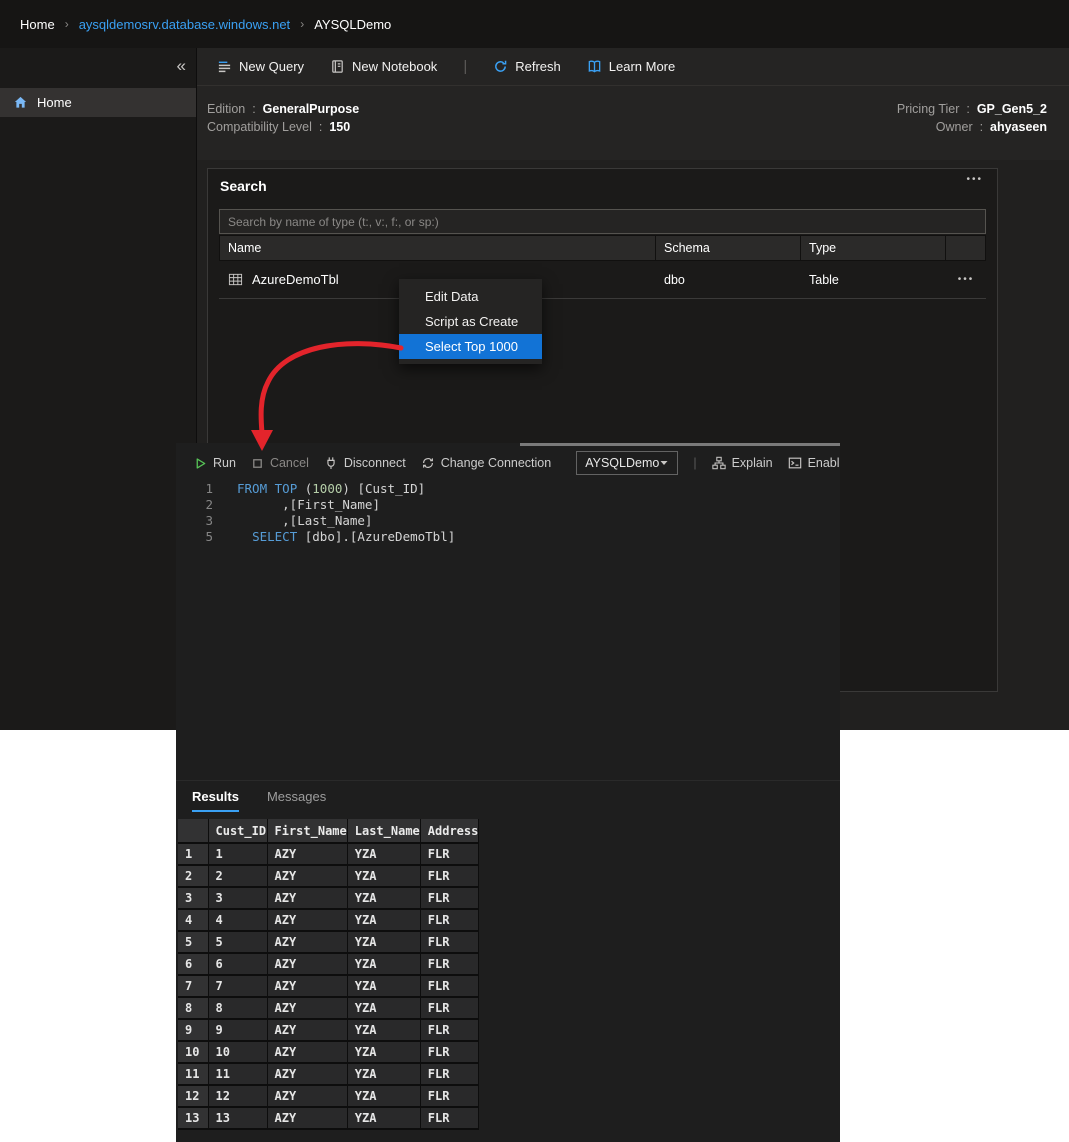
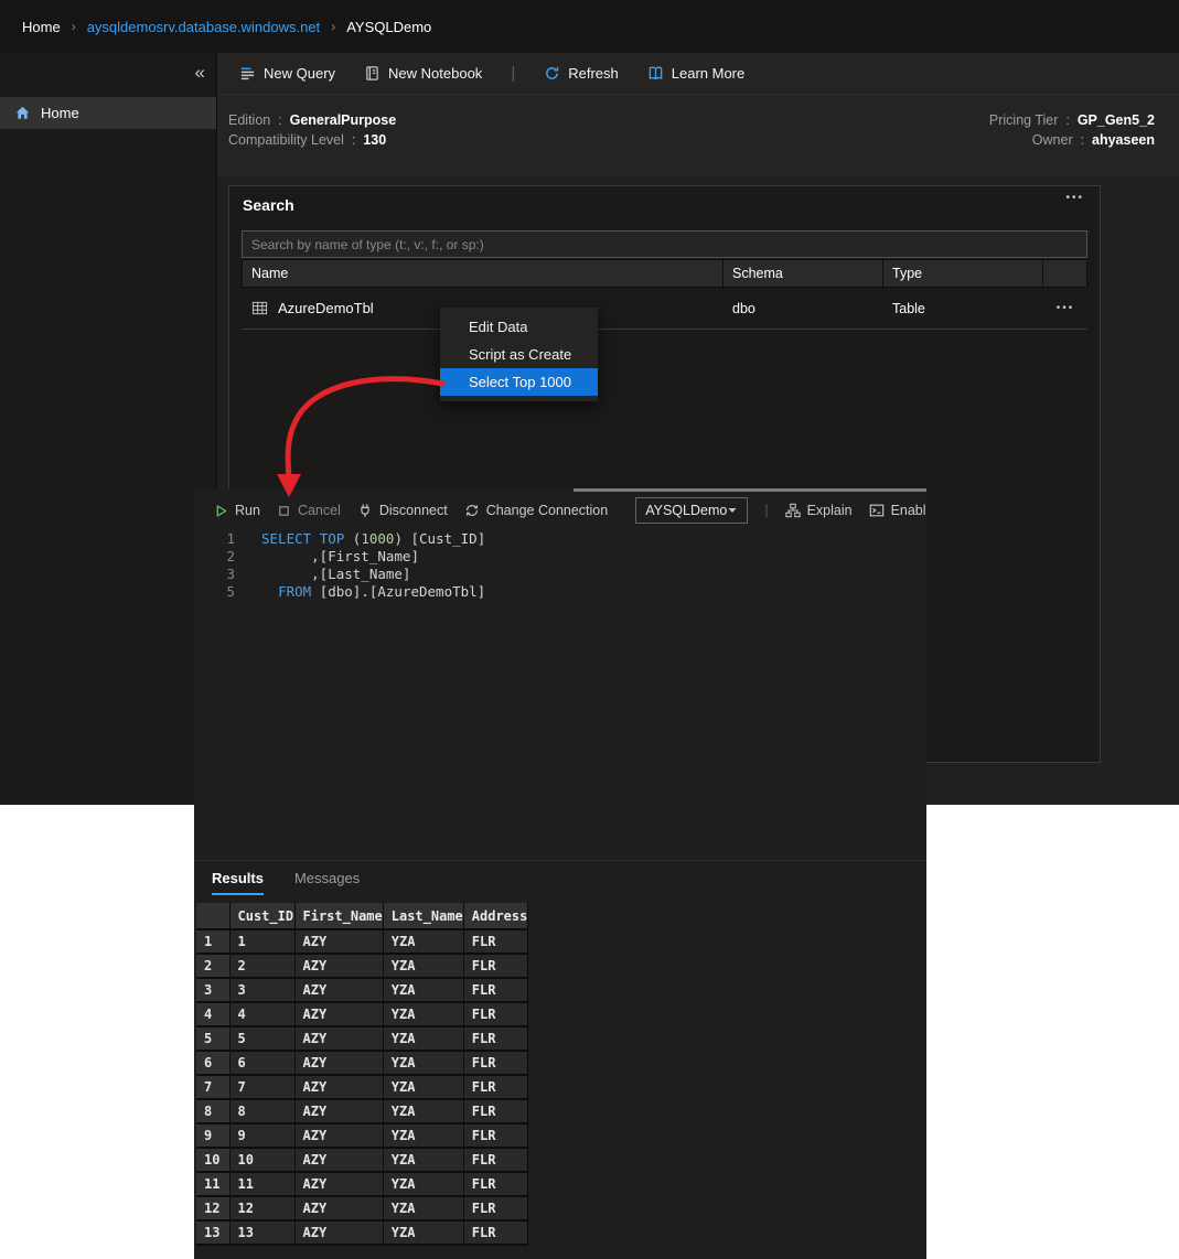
  Home
  ›
  aysqldemosrv.database.windows.net
  ›
  AYSQLDemo
  «
  Home
  New Query
  New Notebook
  |
  Refresh
  Learn More
  Edition : GeneralPurpose
- Compatibility Level : 150
+ Compatibility Level : 130
  Pricing Tier : GP_Gen5_2
  Owner : ahyaseen
  Search
  •••
  Search by name of type (t:, v:, f:, or sp:)
  Name
  Schema
  Type
  AzureDemoTbl
  dbo
  Table
  •••
  Edit Data
  Script as Create
  Select Top 1000
  Run
  Cancel
  Disconnect
  Change Connection
  AYSQLDemo
  |
  Explain
  1
- FROM TOP (1000) [Cust_ID]
+ SELECT TOP (1000) [Cust_ID]
  2
  ,[First_Name]
  3
  ,[Last_Name]
  5
- SELECT [dbo].[AzureDemoTbl]
+ FROM [dbo].[AzureDemoTbl]
  Results
  Messages
  	Cust_ID	First_Name	Last_Name	Address
  1	1	AZY	YZA	FLR
  2	2	AZY	YZA	FLR
  3	3	AZY	YZA	FLR
  4	4	AZY	YZA	FLR
  5	5	AZY	YZA	FLR
  6	6	AZY	YZA	FLR
  7	7	AZY	YZA	FLR
  8	8	AZY	YZA	FLR
  9	9	AZY	YZA	FLR
  10	10	AZY	YZA	FLR
  11	11	AZY	YZA	FLR
  12	12	AZY	YZA	FLR
  13	13	AZY	YZA	FLR
